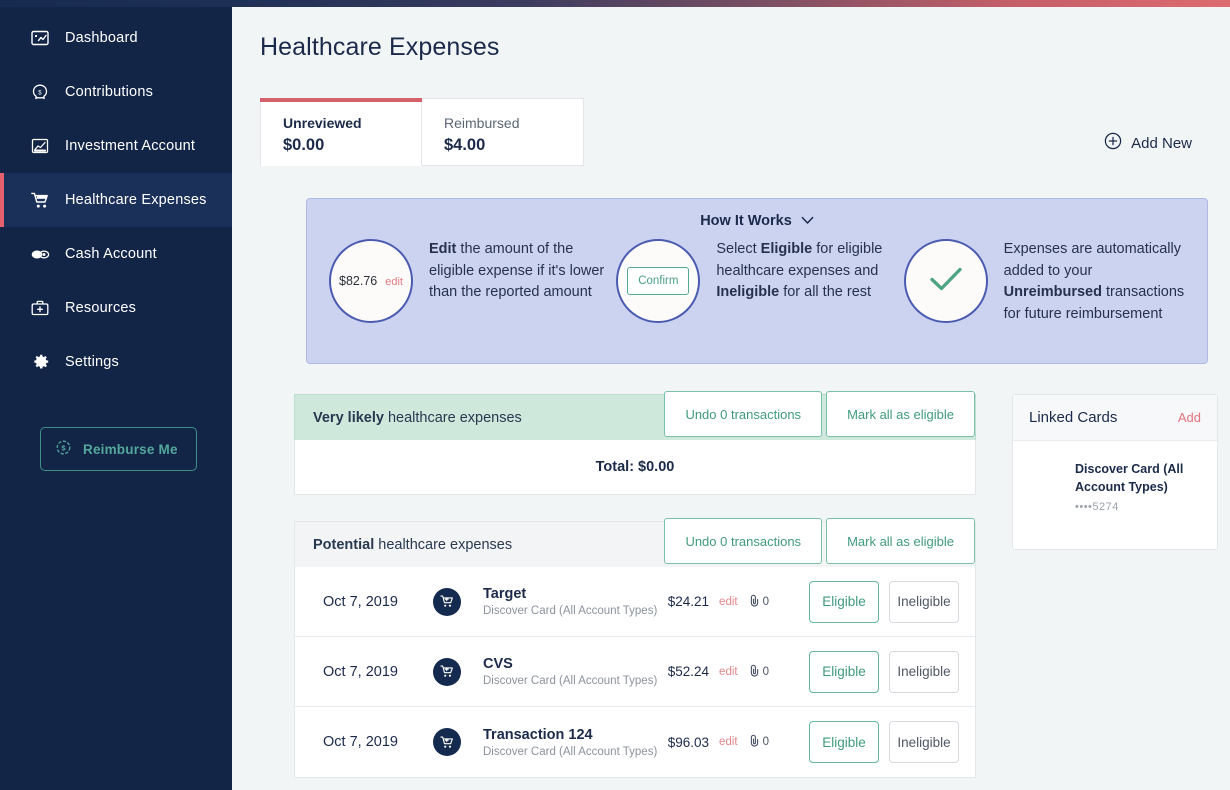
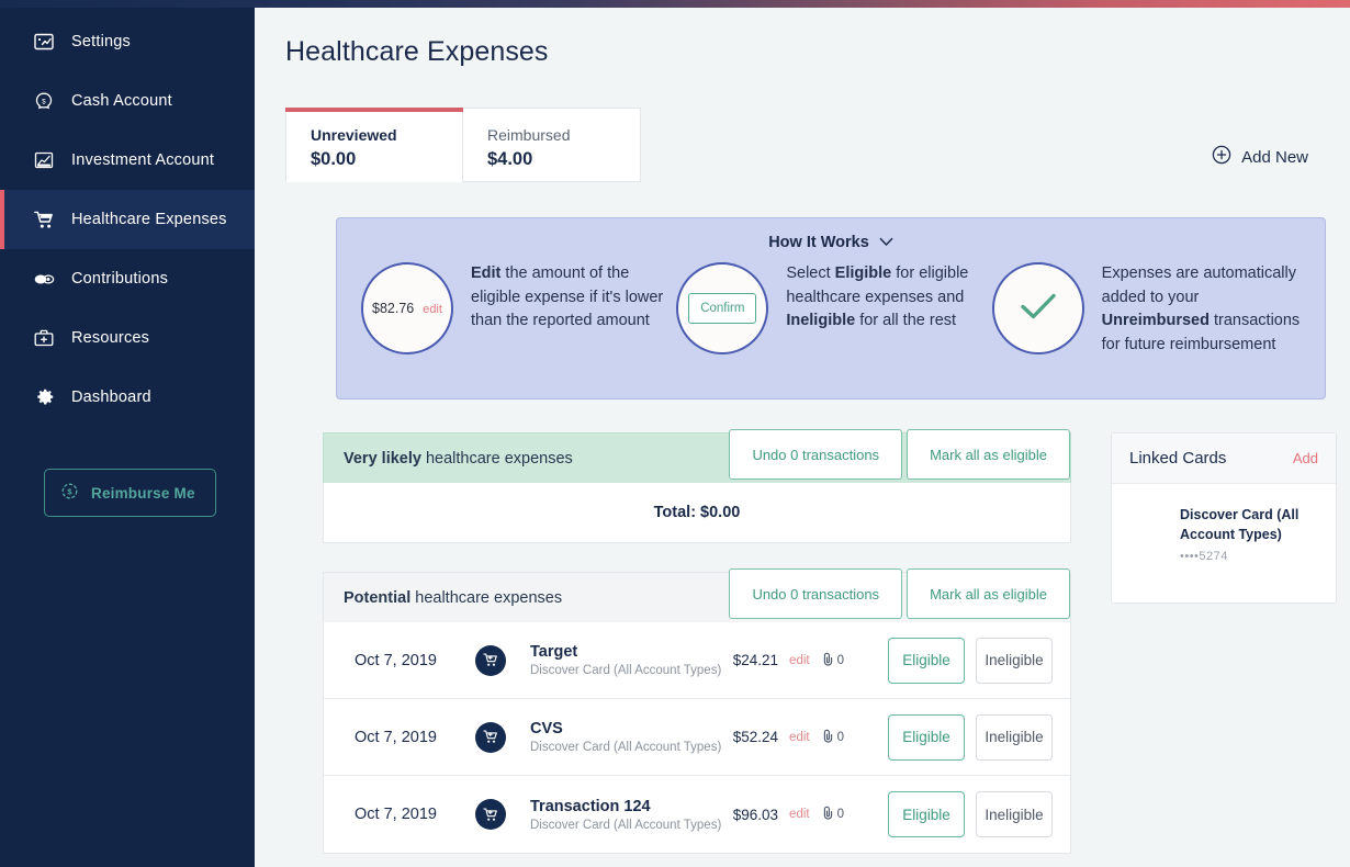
- Dashboard
+ Settings
- Contributions
+ Cash Account
  Investment Account
  Healthcare Expenses
- Cash Account
+ Contributions
  Resources
- Settings
+ Dashboard
  $
  Reimburse Me
  Healthcare Expenses
  Unreviewed
  $0.00
  Reimbursed
  $4.00
  Add New
  How It Works
  $82.76
  edit
  Edit the amount of the eligible expense if it's lower than the reported amount
  Confirm
  Select Eligible for eligible healthcare expenses and Ineligible for all the rest
  Expenses are automatically added to your Unreimbursed transactions for future reimbursement
  Very likely healthcare expenses
  Undo 0 transactions
  Mark all as eligible
  Total: $0.00
  Potential healthcare expenses
  Undo 0 transactions
  Mark all as eligible
  Oct 7, 2019
  Target
  Discover Card (All Account Types)
  $24.21
  edit
  0
  Eligible
  Ineligible
  Oct 7, 2019
  CVS
  Discover Card (All Account Types)
  $52.24
  edit
  0
  Eligible
  Ineligible
  Oct 7, 2019
  Transaction 124
  Discover Card (All Account Types)
  $96.03
  edit
  0
  Eligible
  Ineligible
  Linked Cards
  Add
  Discover Card (All Account Types)
  ••••5274
